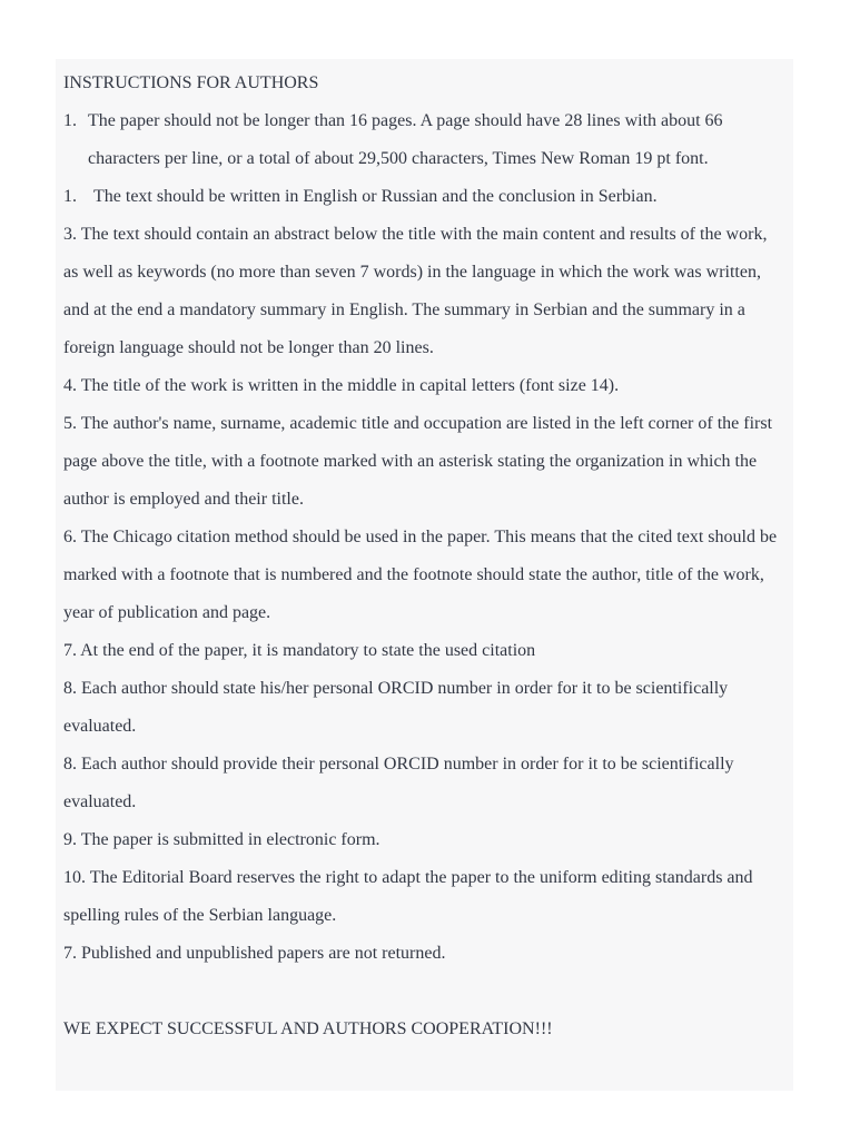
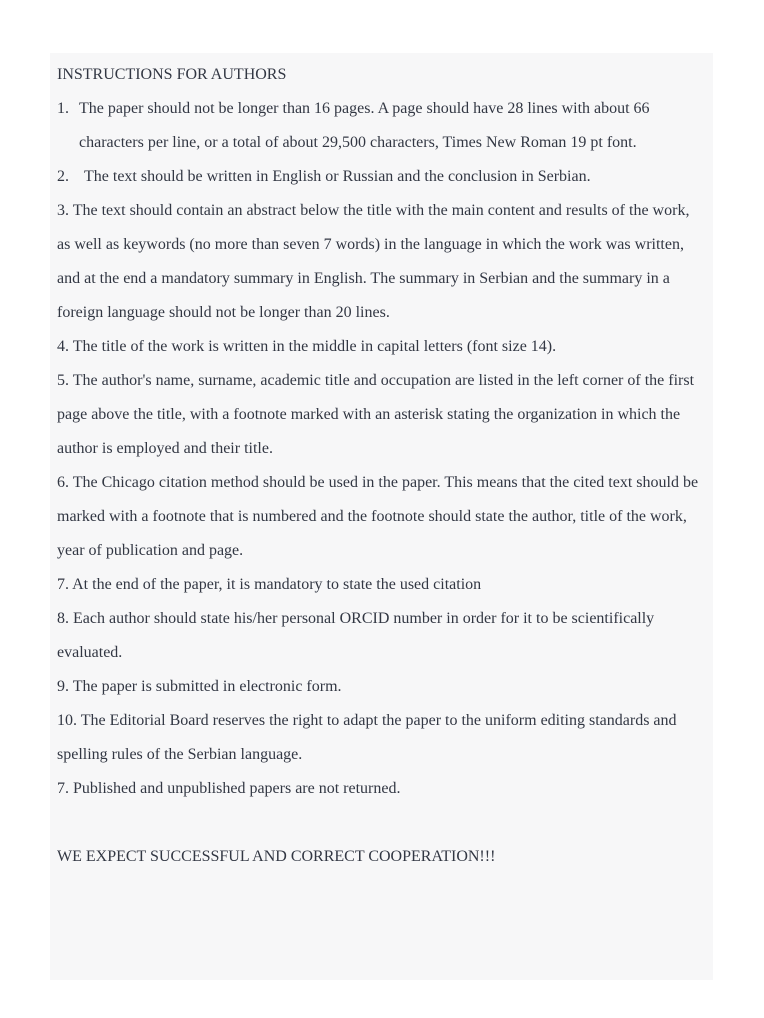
  INSTRUCTIONS FOR AUTHORS
  1. The paper should not be longer than 16 pages. A page should have 28 lines with about 66 characters per line, or a total of about 29,500 characters, Times New Roman 19 pt font.
- 1. The text should be written in English or Russian and the conclusion in Serbian.
+ 2. The text should be written in English or Russian and the conclusion in Serbian.
  3. The text should contain an abstract below the title with the main content and results of the work, as well as keywords (no more than seven 7 words) in the language in which the work was written, and at the end a mandatory summary in English. The summary in Serbian and the summary in a foreign language should not be longer than 20 lines.
  4. The title of the work is written in the middle in capital letters (font size 14).
  5. The author's name, surname, academic title and occupation are listed in the left corner of the first page above the title, with a footnote marked with an asterisk stating the organization in which the author is employed and their title.
  6. The Chicago citation method should be used in the paper. This means that the cited text should be marked with a footnote that is numbered and the footnote should state the author, title of the work, year of publication and page.
  7. At the end of the paper, it is mandatory to state the used citation
  8. Each author should state his/her personal ORCID number in order for it to be scientifically evaluated.
- 8. Each author should provide their personal ORCID number in order for it to be scientifically evaluated.
  9. The paper is submitted in electronic form.
  10. The Editorial Board reserves the right to adapt the paper to the uniform editing standards and spelling rules of the Serbian language.
  7. Published and unpublished papers are not returned.
- WE EXPECT SUCCESSFUL AND AUTHORS COOPERATION!!!
+ WE EXPECT SUCCESSFUL AND CORRECT COOPERATION!!!
